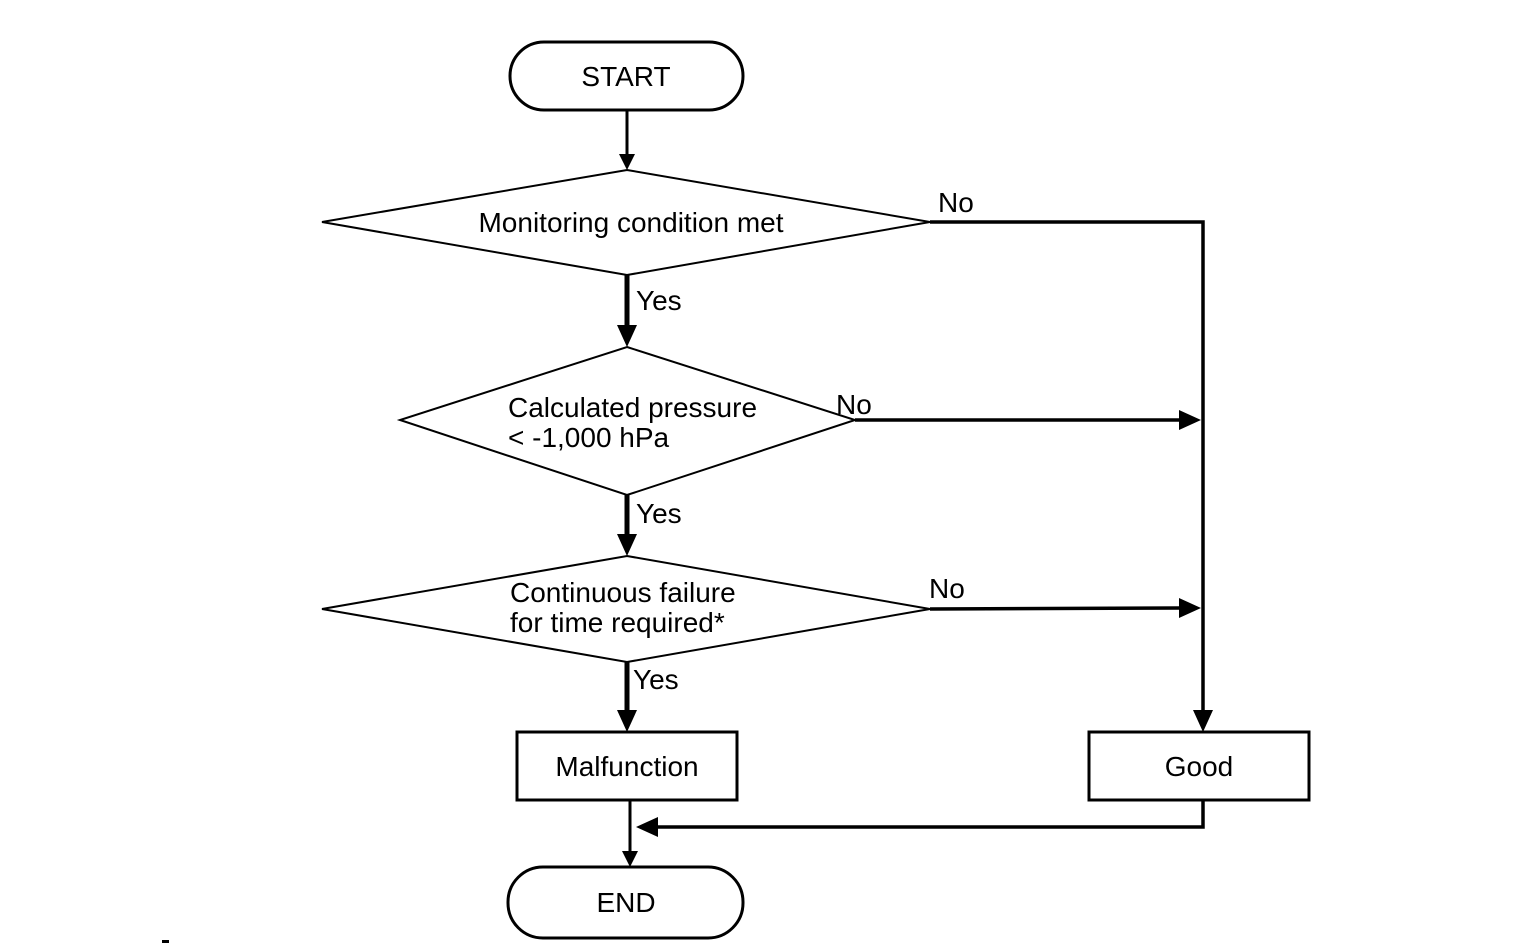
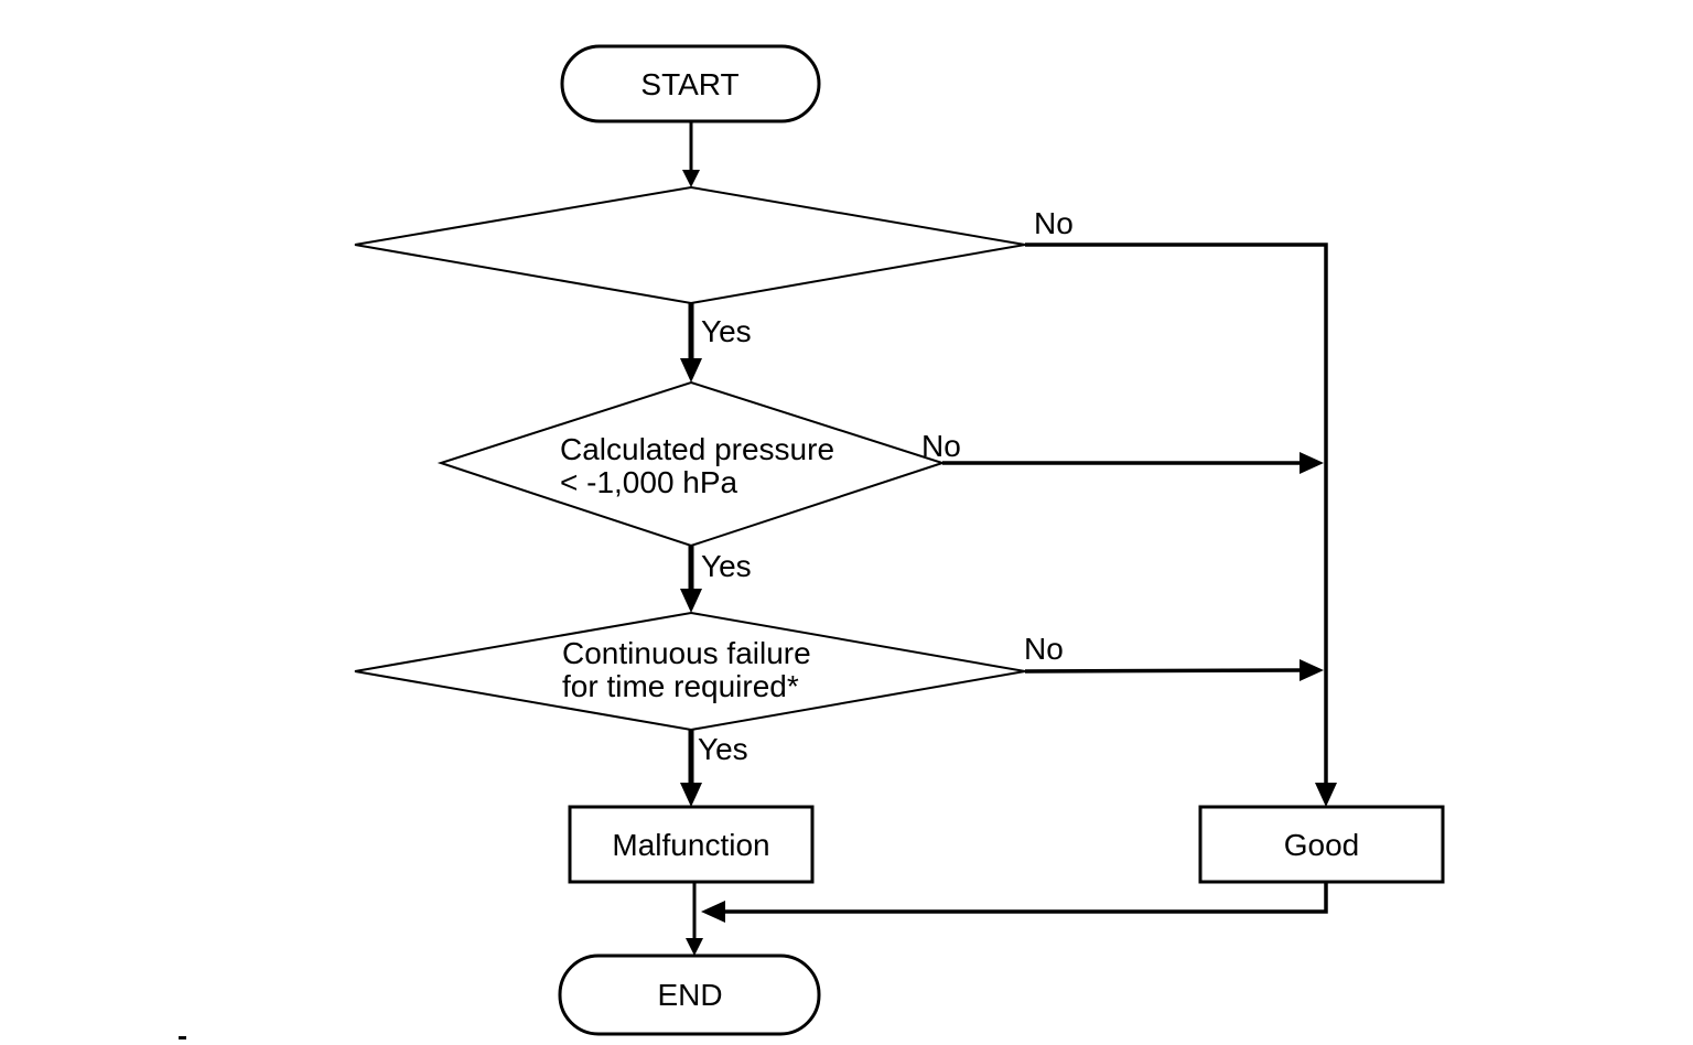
  START
- Monitoring condition met
  No
  Yes
  Calculated pressure
  < -1,000 hPa
  No
  Yes
  Continuous failure
  for time required*
  No
  Yes
  Malfunction
  Good
  END
